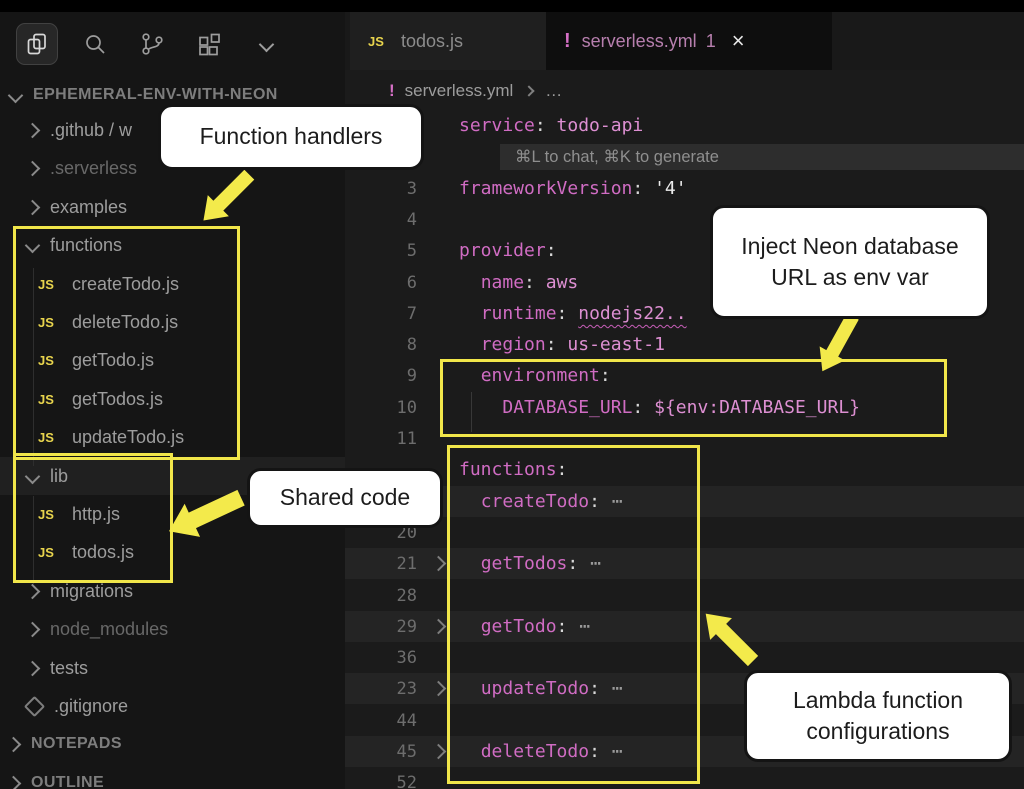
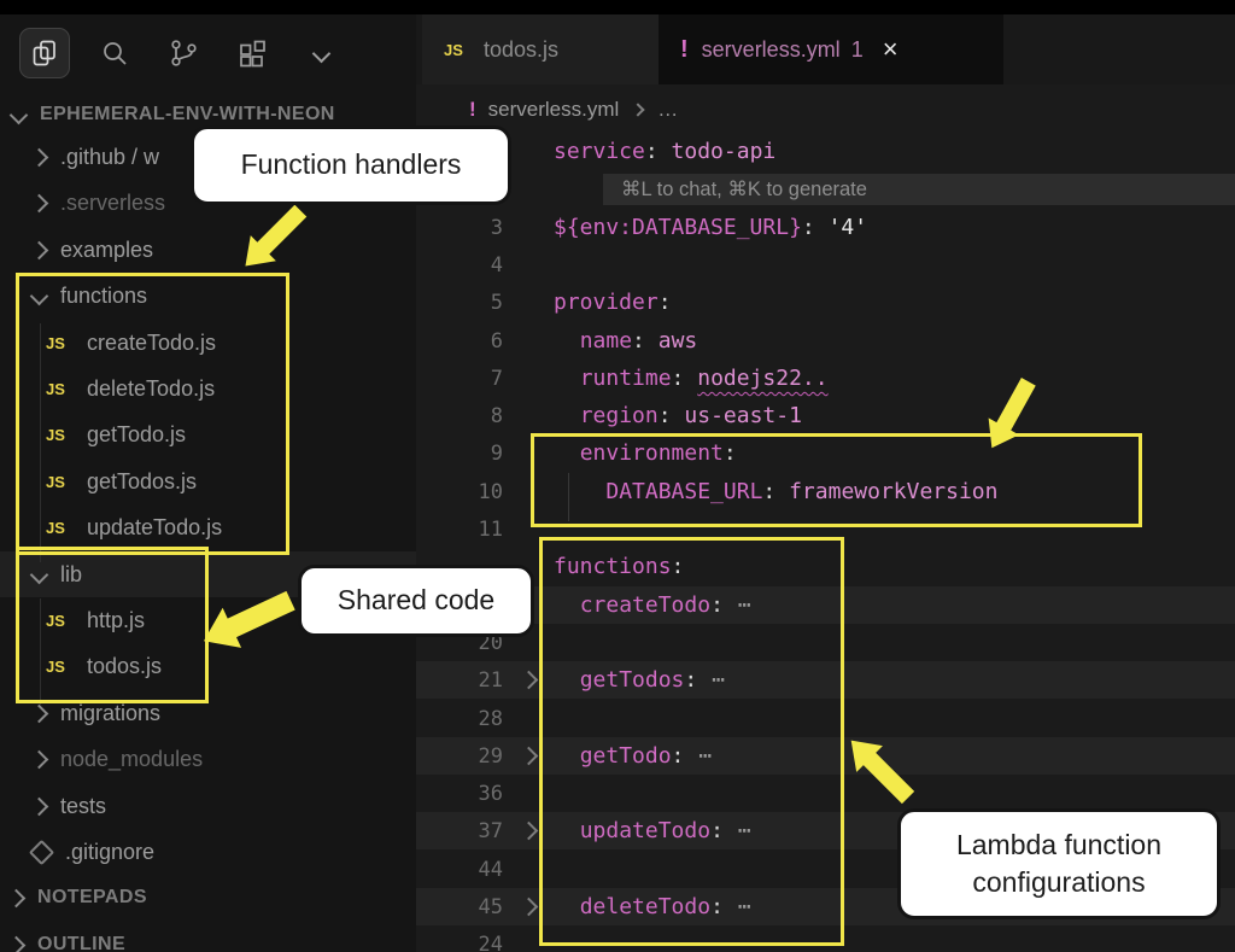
  EPHEMERAL-ENV-WITH-NEON
  .github / w
  .serverless
  examples
  functions
  JS
  createTodo.js
  JS
  deleteTodo.js
  JS
  getTodo.js
  JS
  getTodos.js
  JS
  updateTodo.js
  lib
  JS
  http.js
  JS
  todos.js
  migrations
  node_modules
  tests
  .gitignore
  NOTEPADS
  OUTLINE
  JS
  todos.js
  !
  serverless.yml
  1
  ×
  !
  serverless.yml
  …
  service: todo-api
  ⌘L to chat, ⌘K to generate
  3
- frameworkVersion: '4'
+ ${env:DATABASE_URL}: '4'
  4
  5
  provider:
  6
  name: aws
  7
  runtime: nodejs22..
  8
  region: us-east-1
  9
  environment:
  10
- DATABASE_URL: ${env:DATABASE_URL}
+ DATABASE_URL: frameworkVersion
  11
  functions:
  createTodo: ⋯
  20
  21
  getTodos: ⋯
  28
  29
  getTodo: ⋯
  36
- 23
+ 37
  updateTodo: ⋯
  44
  45
  deleteTodo: ⋯
- 52
+ 24
  Function handlers
  Shared code
- Inject Neon database
- URL as env var
  Lambda function
  configurations
